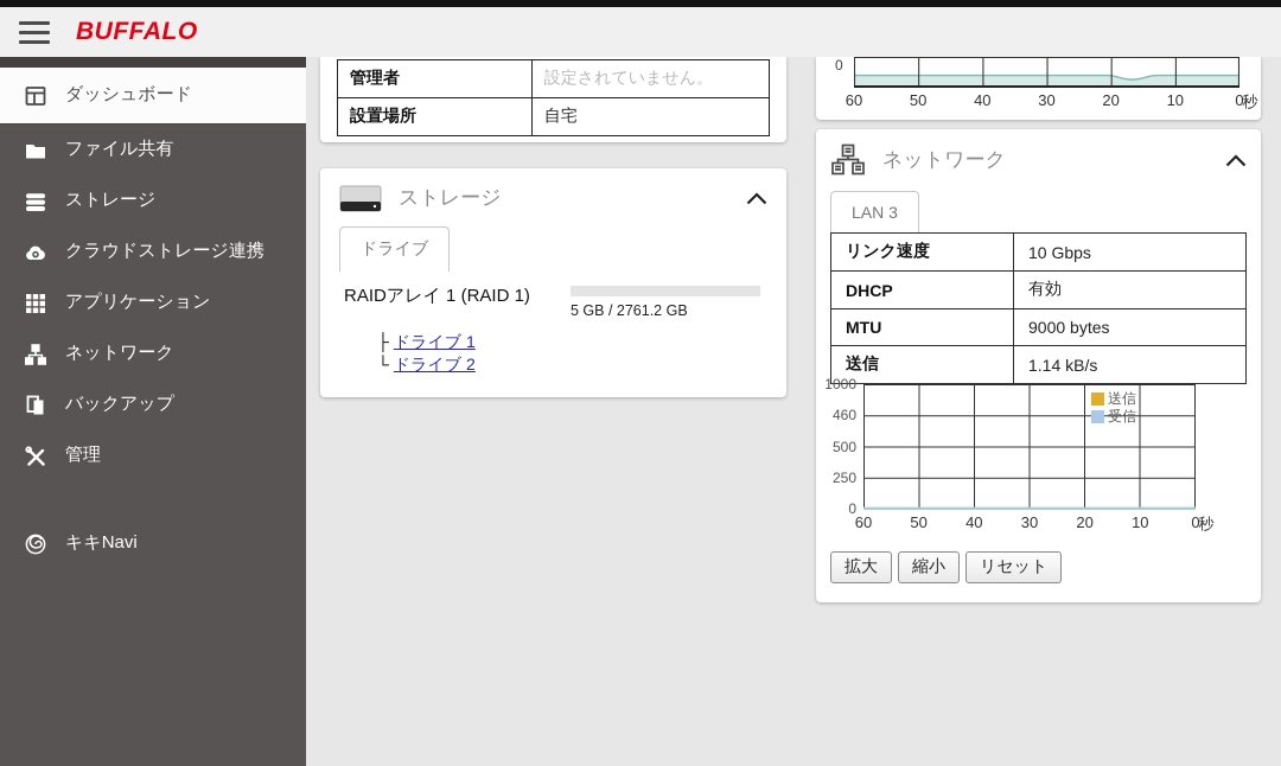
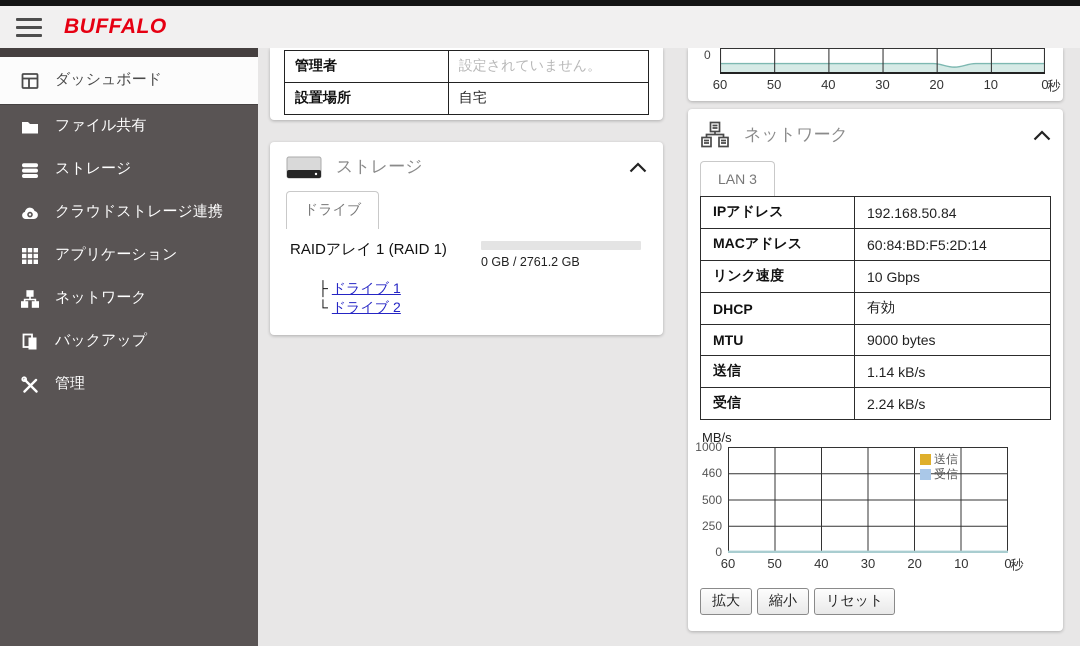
  BUFFALO
  ダッシュボード
  ファイル共有
  ストレージ
  クラウドストレージ連携
  アプリケーション
  ネットワーク
  バックアップ
  管理
- キキNavi
  管理者	設定されていません。
  設置場所	自宅
  ストレージ
  ドライブ
  RAIDアレイ 1 (RAID 1)
- 5 GB / 2761.2 GB
+ 0 GB / 2761.2 GB
  ├ ドライブ 1
  └ ドライブ 2
  0
  60
  50
  40
  30
  20
  10
  0
  秒
  ネットワーク
  LAN 3
+ IPアドレス	192.168.50.84
+ MACアドレス	60:84:BD:F5:2D:14
  リンク速度	10 Gbps
  DHCP	有効
  MTU	9000 bytes
  送信	1.14 kB/s
+ 受信	2.24 kB/s
+ MB/s
  1000
  460
  500
  250
  0
  送信
  受信
  60
  50
  40
  30
  20
  10
  0
  秒
  拡大
  縮小
  リセット
